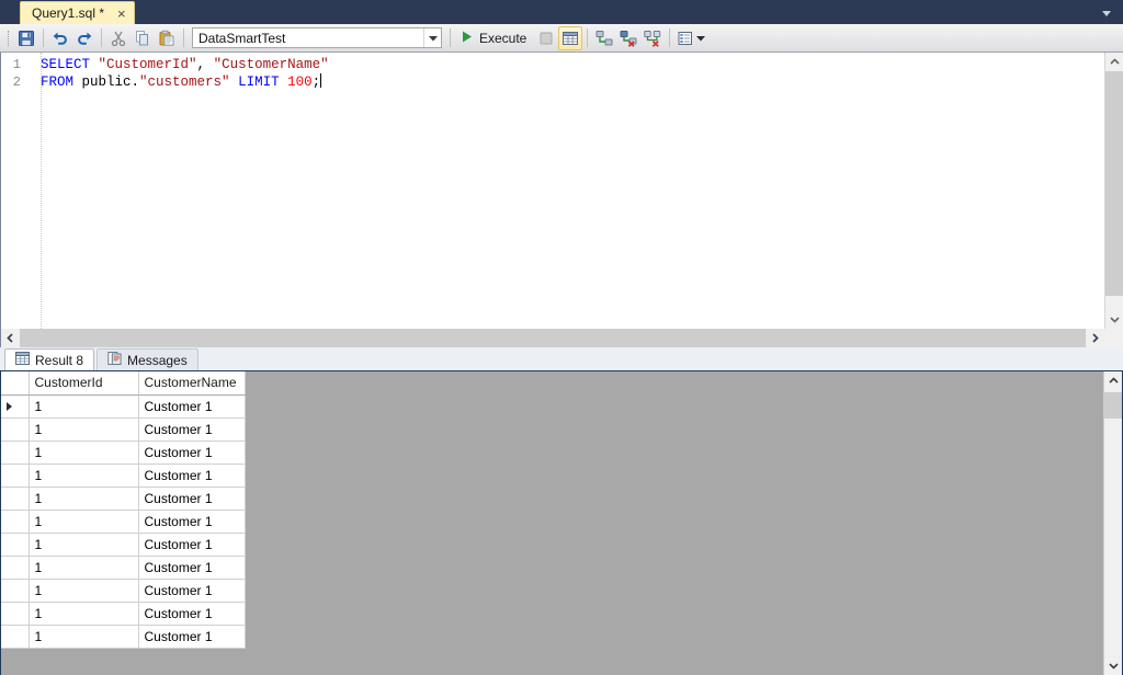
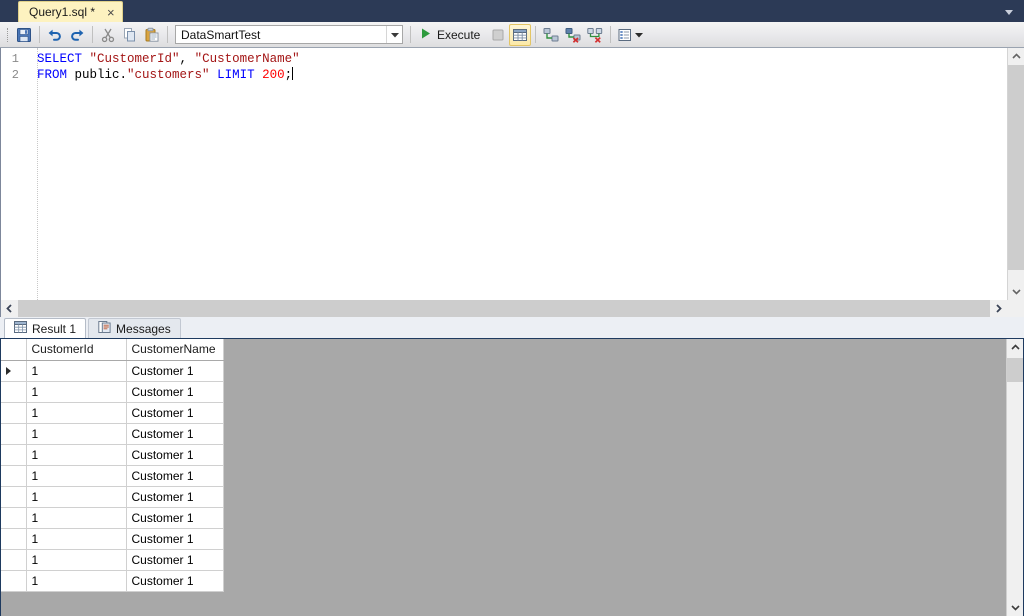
  Query1.sql *
  ×
  DataSmartTest
  Execute
  1
  2
  SELECT "CustomerId", "CustomerName"
- FROM public."customers" LIMIT 100;
+ FROM public."customers" LIMIT 200;
- Result 8
+ Result 1
  Messages
  	CustomerId	CustomerName
  	1	Customer 1
  	1	Customer 1
  	1	Customer 1
  	1	Customer 1
  	1	Customer 1
  	1	Customer 1
  	1	Customer 1
  	1	Customer 1
  	1	Customer 1
  	1	Customer 1
  	1	Customer 1
